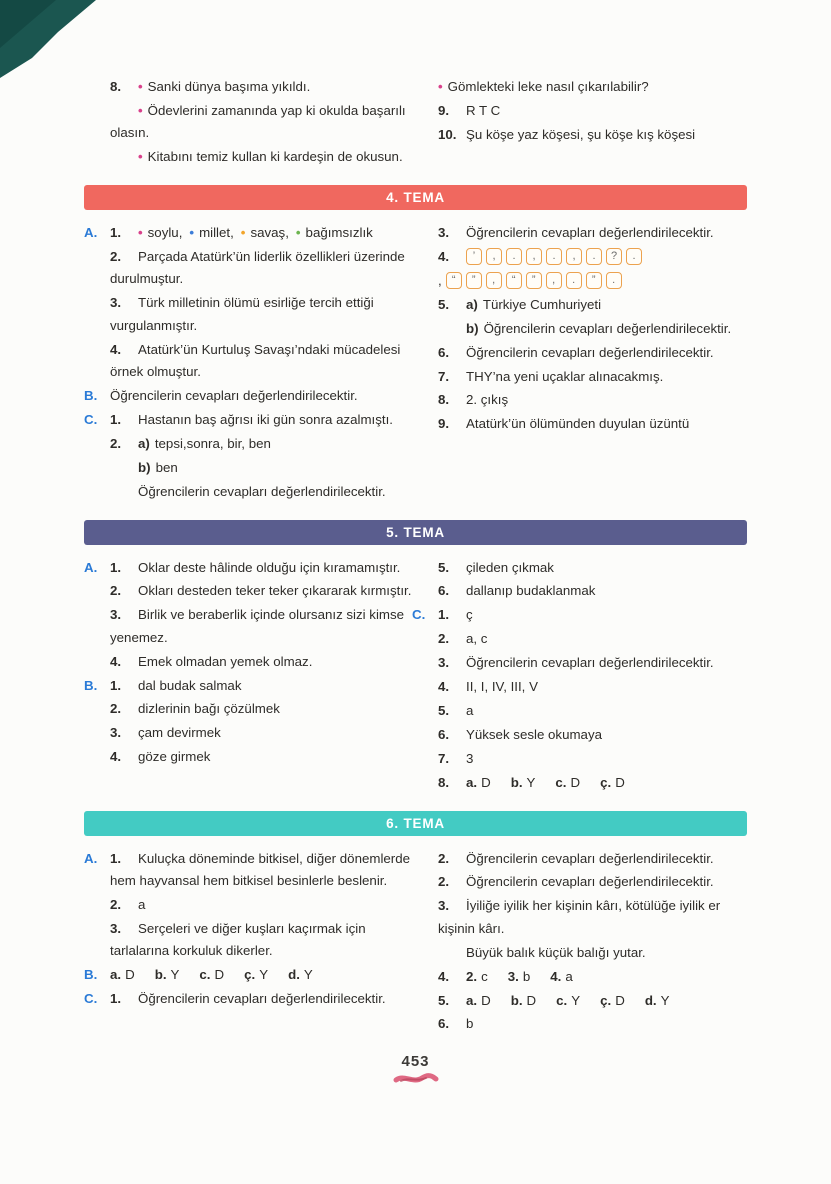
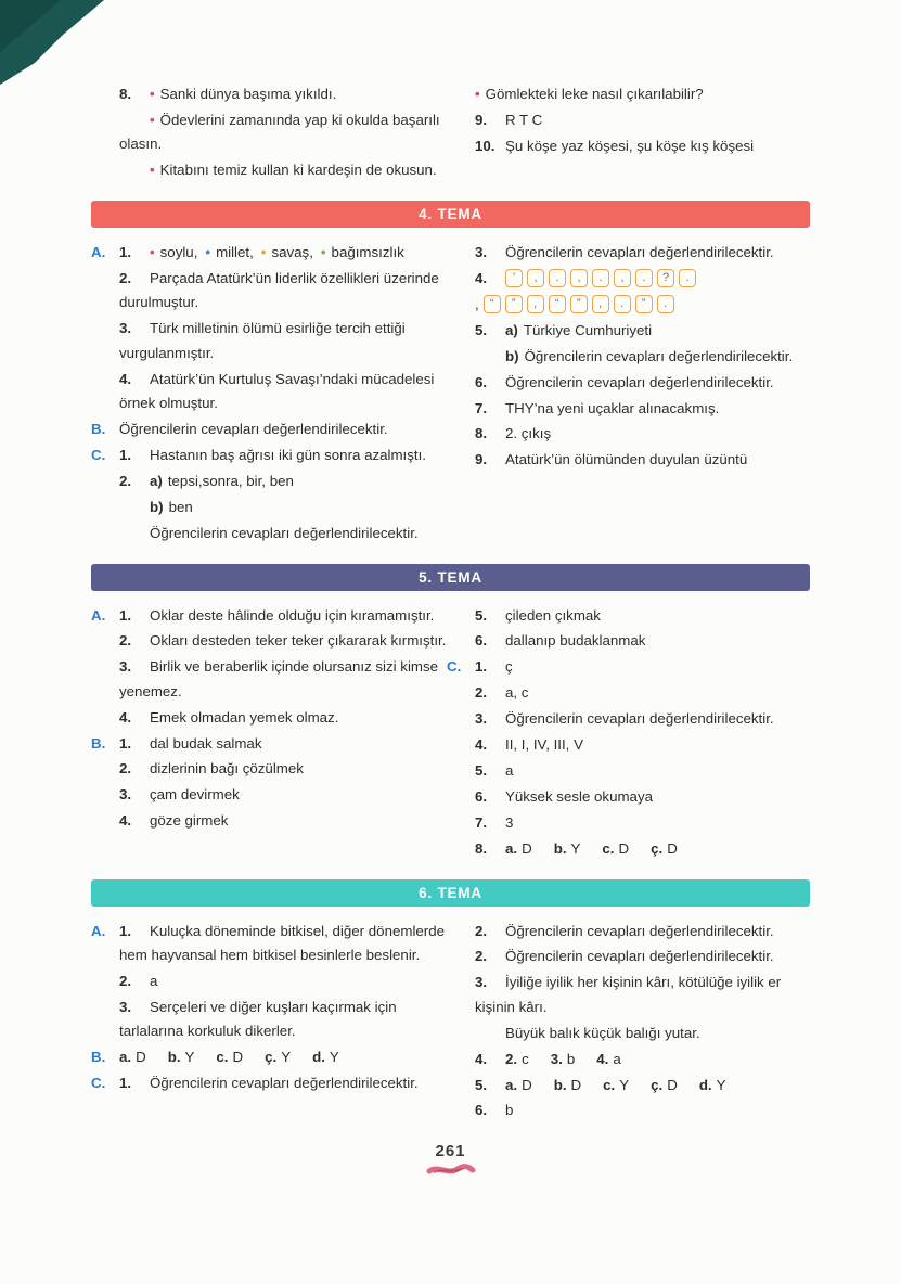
  8. • Sanki dünya başıma yıkıldı.
  • Ödevlerini zamanında yap ki okulda başarılı olasın.
  • Kitabını temiz kullan ki kardeşin de okusun.
  • Gömlekteki leke nasıl çıkarılabilir?
  9. R T C
  10. Şu köşe yaz köşesi, şu köşe kış köşesi
  4. TEMA
  A.
  1. • soylu, • millet, • savaş, • bağımsızlık
  2. Parçada Atatürk’ün liderlik özellikleri üzerinde durulmuştur.
  3. Türk milletinin ölümü esirliğe tercih ettiği vurgulanmıştır.
  4. Atatürk’ün Kurtuluş Savaşı’ndaki mücadelesi örnek olmuştur.
  B.
  Öğrencilerin cevapları değerlendirilecektir.
  C.
  1. Hastanın baş ağrısı iki gün sonra azalmıştı.
  2. a) tepsi,sonra, bir, ben
  b) ben
  Öğrencilerin cevapları değerlendirilecektir.
  3. Öğrencilerin cevapları değerlendirilecektir.
  4. ’ , . , . , . ? .
  , “ ” , “ ” , . ” .
  5. a) Türkiye Cumhuriyeti
  b) Öğrencilerin cevapları değerlendirilecektir.
  6. Öğrencilerin cevapları değerlendirilecektir.
  7. THY’na yeni uçaklar alınacakmış.
  8. 2. çıkış
  9. Atatürk’ün ölümünden duyulan üzüntü
  5. TEMA
  A.
  1. Oklar deste hâlinde olduğu için kıramamıştır.
  2. Okları desteden teker teker çıkararak kırmıştır.
  3. Birlik ve beraberlik içinde olursanız sizi kimse yenemez.
  4. Emek olmadan yemek olmaz.
  B.
  1. dal budak salmak
  2. dizlerinin bağı çözülmek
  3. çam devirmek
  4. göze girmek
  5. çileden çıkmak
  6. dallanıp budaklanmak
  C.
  1. ç
  2. a, c
  3. Öğrencilerin cevapları değerlendirilecektir.
  4. II, I, IV, III, V
  5. a
  6. Yüksek sesle okumaya
  7. 3
  8. a. D b. Y c. D ç. D
  6. TEMA
  A.
  1. Kuluçka döneminde bitkisel, diğer dönemlerde hem hayvansal hem bitkisel besinlerle beslenir.
  2. a
  3. Serçeleri ve diğer kuşları kaçırmak için tarlalarına korkuluk dikerler.
  B.
  a. D b. Y c. D ç. Y d. Y
  C.
  1. Öğrencilerin cevapları değerlendirilecektir.
  2. Öğrencilerin cevapları değerlendirilecektir.
  2. Öğrencilerin cevapları değerlendirilecektir.
  3. İyiliğe iyilik her kişinin kârı, kötülüğe iyilik er kişinin kârı.
  Büyük balık küçük balığı yutar.
  4. 2. c 3. b 4. a
  5. a. D b. D c. Y ç. D d. Y
  6. b
- 453
+ 261
